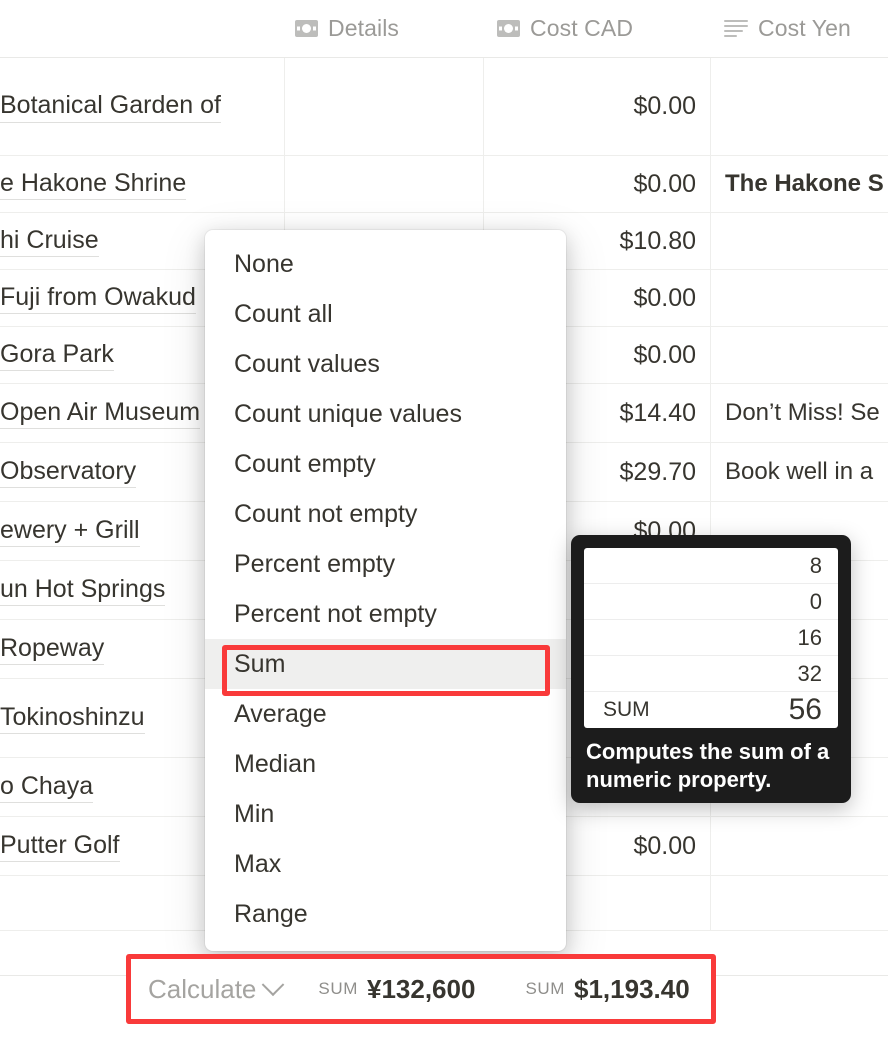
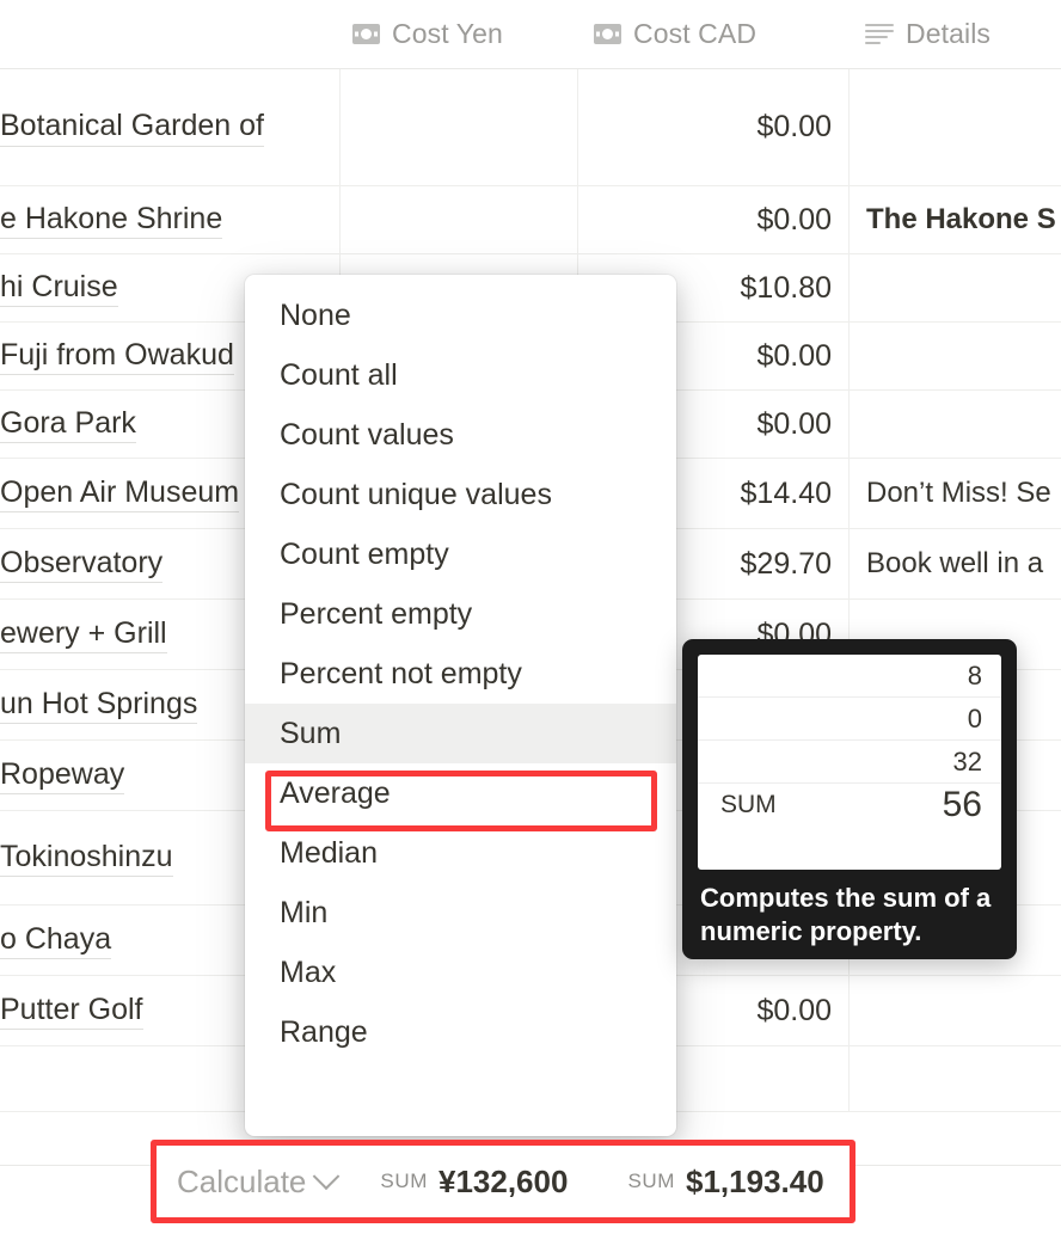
- Details
+ Cost Yen
  Cost CAD
- Cost Yen
+ Details
  Botanical Garden of
  $0.00
  e Hakone Shrine
  $0.00
  The Hakone S
  hi Cruise
  $10.80
  Fuji from Owakud
  $0.00
  Gora Park
  $0.00
  Open Air Museum
  $14.40
  Don’t Miss! Se
  Observatory
  $29.70
  Book well in a
  ewery + Grill
  $0.00
  un Hot Springs
  Ropeway
  Tokinoshinzu
  o Chaya
  Putter Golf
  $0.00
  Calculate
  SUM
  ¥132,600
  SUM
  $1,193.40
  None
  Count all
  Count values
  Count unique values
  Count empty
- Count not empty
  Percent empty
  Percent not empty
  Sum
  Average
  Median
  Min
  Max
  Range
  8
  0
- 16
  32
  SUM
  56
  Computes the sum of a numeric property.
